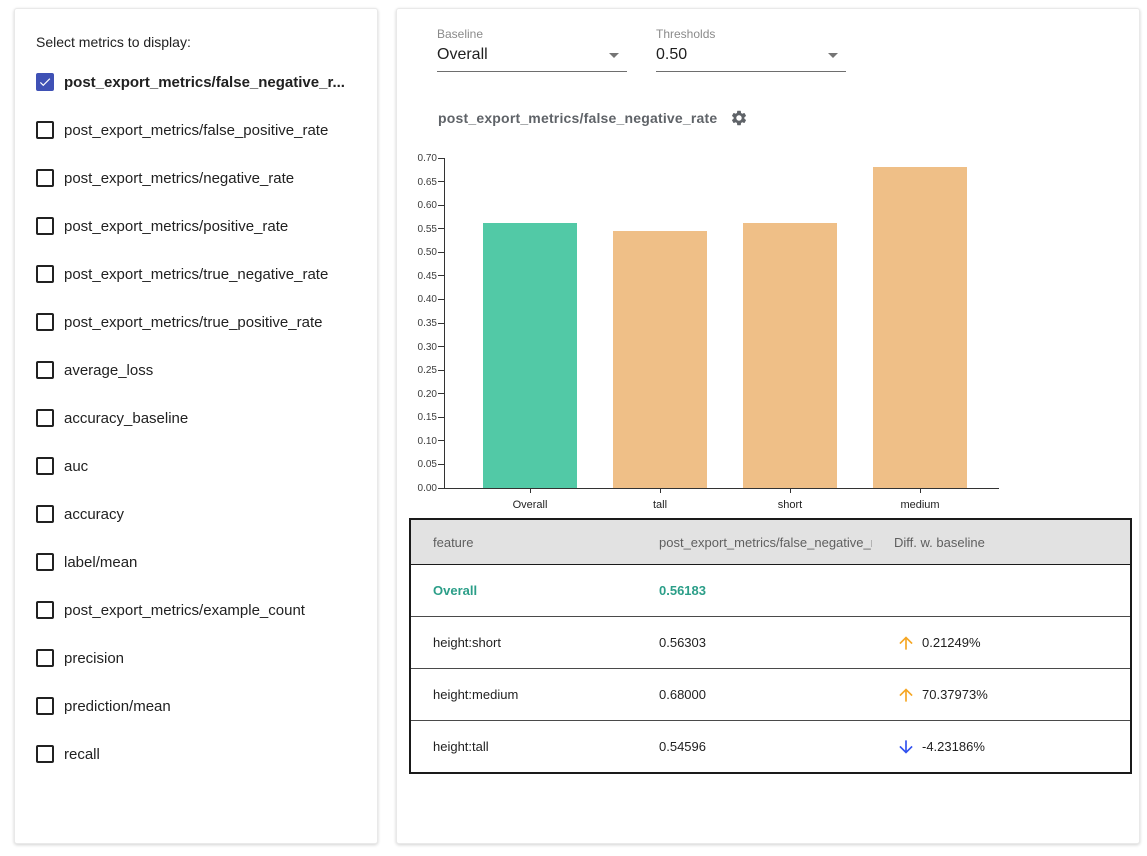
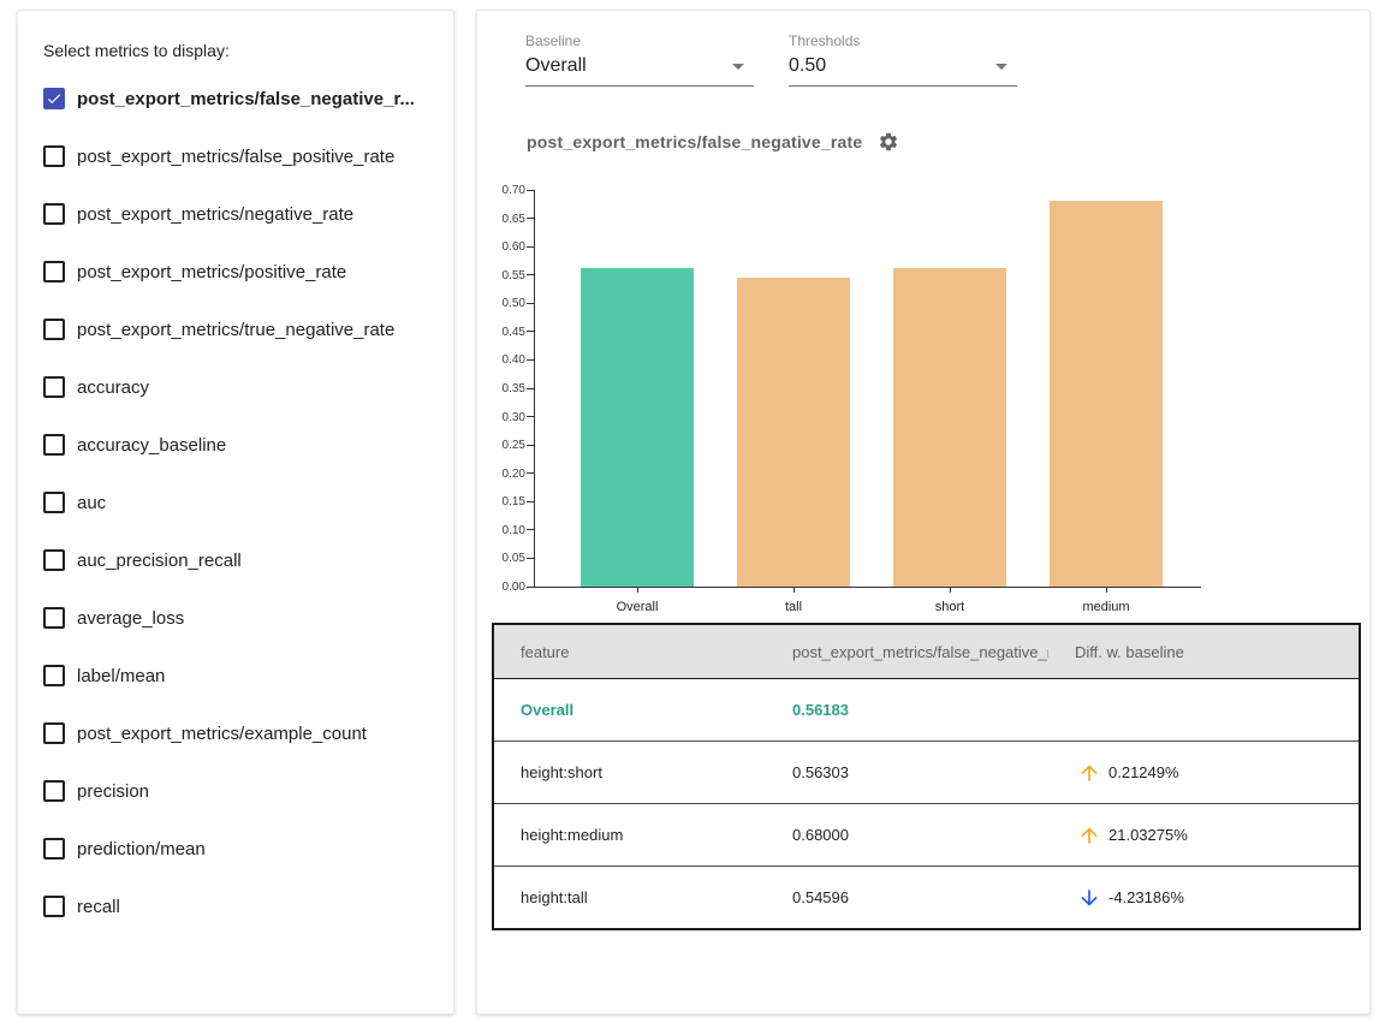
  Select metrics to display:
  post_export_metrics/false_negative_r...
  post_export_metrics/false_positive_rate
  post_export_metrics/negative_rate
  post_export_metrics/positive_rate
  post_export_metrics/true_negative_rate
- post_export_metrics/true_positive_rate
- average_loss
+ accuracy
  accuracy_baseline
  auc
+ auc_precision_recall
- accuracy
+ average_loss
  label/mean
  post_export_metrics/example_count
  precision
  prediction/mean
  recall
  Baseline
  Overall
  Thresholds
  0.50
  post_export_metrics/false_negative_rate
  0.00
  0.05
  0.10
  0.15
  0.20
  0.25
  0.30
  0.35
  0.40
  0.45
  0.50
  0.55
  0.60
  0.65
  0.70
  Overall
  tall
  short
  medium
  feature	post_export_metrics/false_negative_	Diff. w. baseline
  Overall	0.56183
  height:short	0.56303	0.21249%
- height:medium	0.68000	70.37973%
+ height:medium	0.68000	21.03275%
  height:tall	0.54596	-4.23186%
